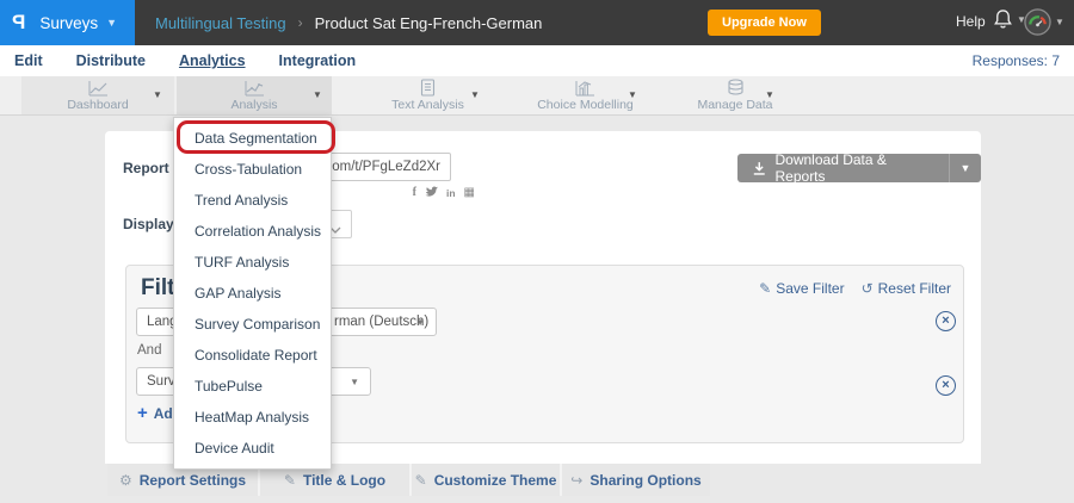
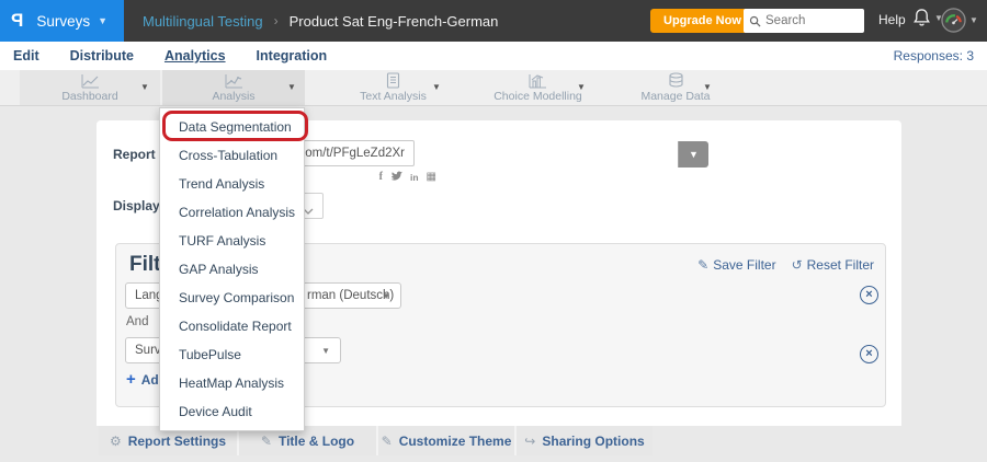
  Surveys
  ▼
  Multilingual Testing
  ›
  Product Sat Eng-French-German
  Upgrade Now
+ Search
  Help
  ▼
  ▼
  Edit
  Distribute
  Analytics
  Integration
- Responses: 7
+ Responses: 3
  Dashboard
  ▼
  Analysis
  ▼
  Text Analysis
  ▼
  Choice Modelling
  ▼
  Manage Data
  ▼
  Report
  om/t/PFgLeZd2Xr
  f
  in
  ▦
- Download Data & Reports
  ▼
  Display
  ✎
  Save Filter
  ↺
  Reset Filter
  rman (Deutsch)
  ▼
  ×
  And
  ▼
  ×
  +
  ⚙
  Report Settings
  ✎
  Title & Logo
  ✎
  Customize Theme
  ↪
  Sharing Options
  Data Segmentation
  Cross-Tabulation
  Trend Analysis
  Correlation Analysis
  TURF Analysis
  GAP Analysis
  Survey Comparison
  Consolidate Report
  TubePulse
  HeatMap Analysis
  Device Audit
